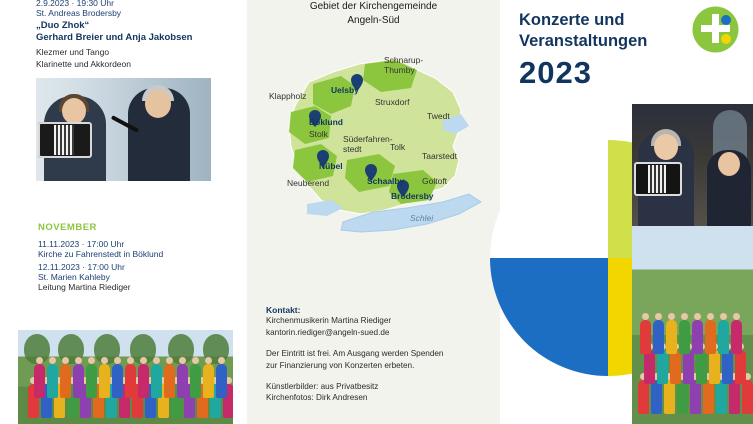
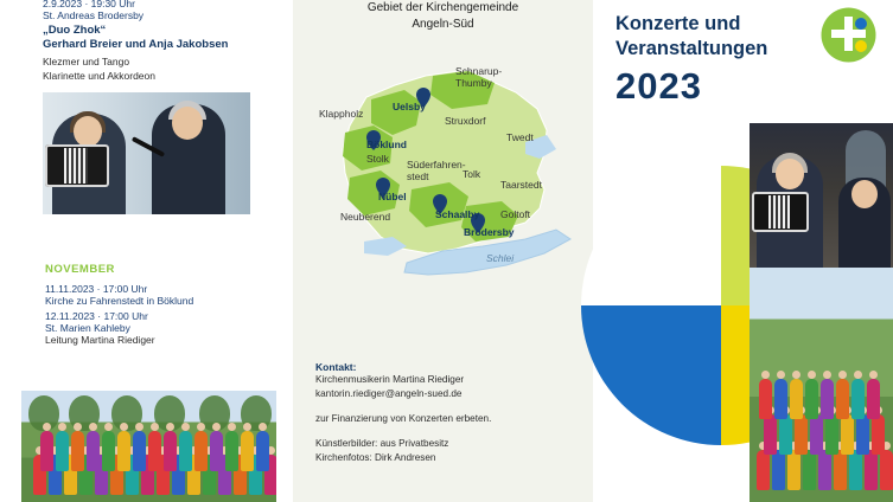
  2.9.2023 · 19:30 Uhr
  St. Andreas Brodersby
  „Duo Zhok“
  Gerhard Breier und Anja Jakobsen
  Klezmer und Tango
  Klarinette und Akkordeon
  NOVEMBER
  11.11.2023 · 17:00 Uhr
  Kirche zu Fahrenstedt in Böklund
  12.11.2023 · 17:00 Uhr
  St. Marien Kahleby
  Leitung Martina Riediger
  Gebiet der Kirchengemeinde
  Angeln-Süd
  Schnarup-
  Thumby
  Klappholz
  Uelsby
  Struxdorf
  Twedt
  Böklund
  Stolk
  Süderfahren-
  stedt
  Tolk
  Taarstedt
  Nübel
  Neuberend
  Schaalby
  Goltoft
  Brodersby
  Schlei
  Kontakt:
  Kirchenmusikerin Martina Riediger
  kantorin.riediger@angeln-sued.de
- Der Eintritt ist frei. Am Ausgang werden Spenden
  zur Finanzierung von Konzerten erbeten.
  Künstlerbilder: aus Privatbesitz
  Kirchenfotos: Dirk Andresen
  Konzerte und
  Veranstaltungen
  2023
